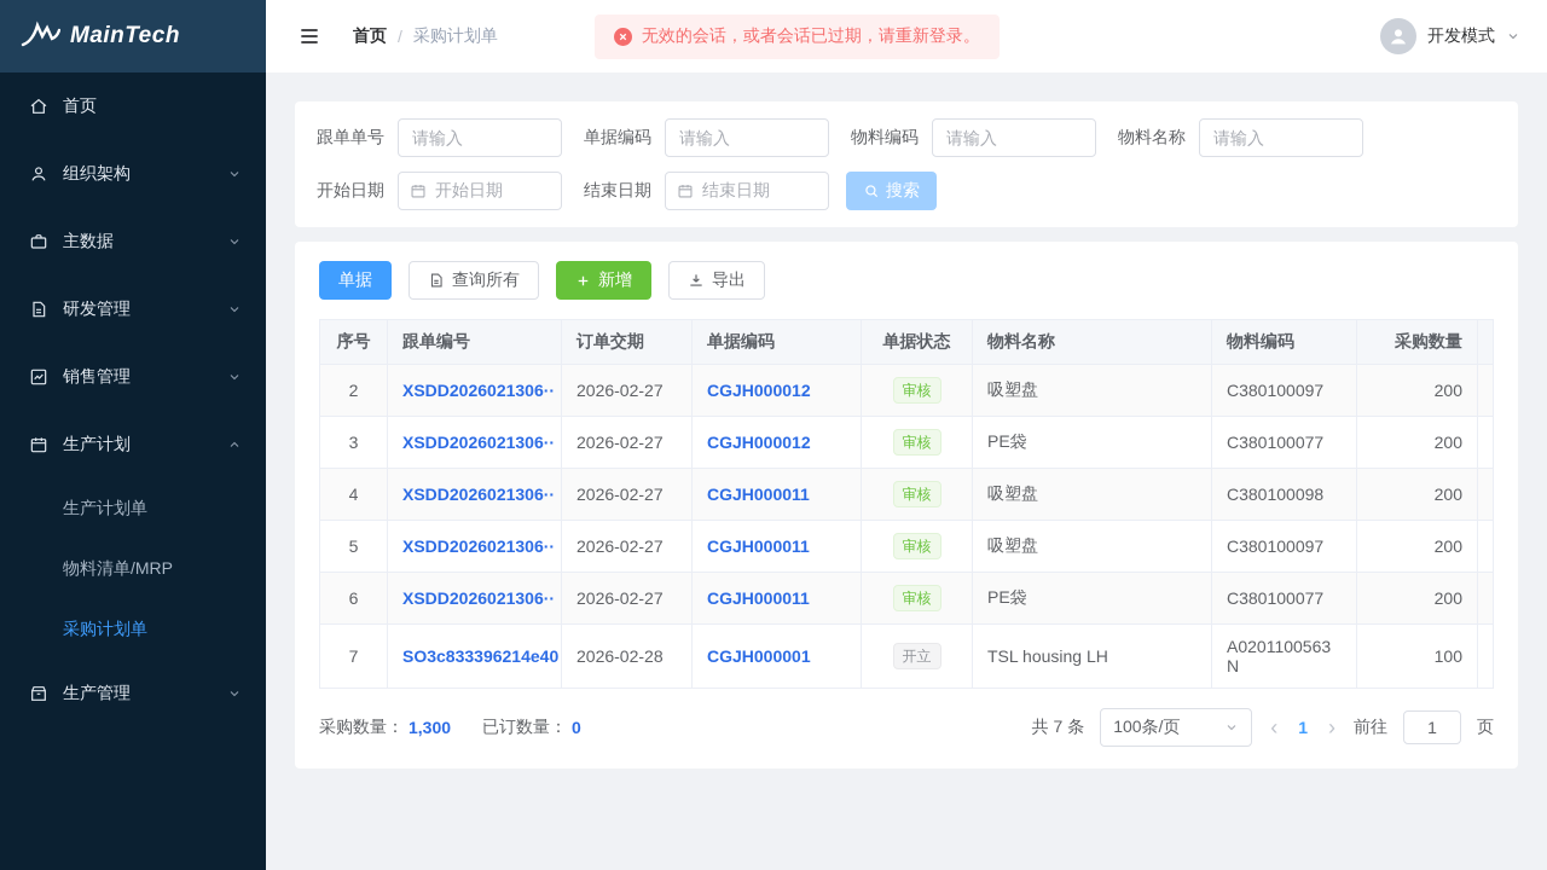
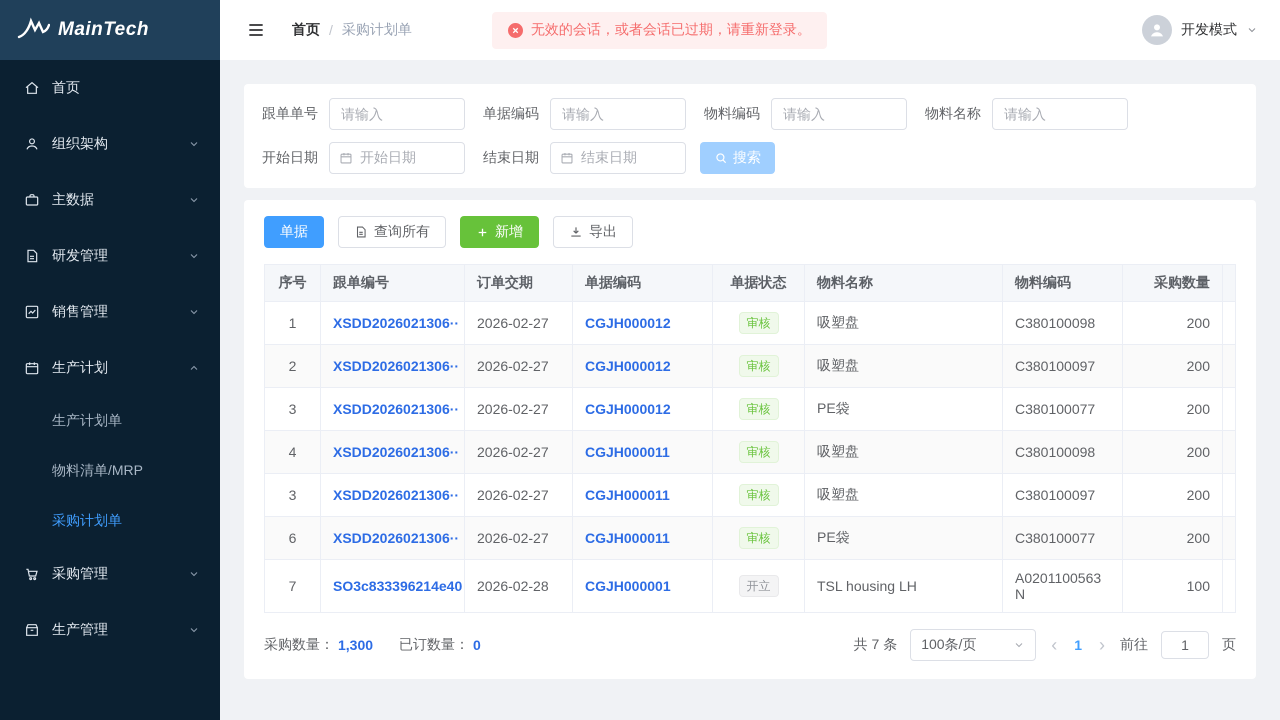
  MainTech
  首页
  组织架构
  主数据
  研发管理
  销售管理
  生产计划
  生产计划单
  物料清单/MRP
  采购计划单
+ 采购管理
  生产管理
  首页
  /
  采购计划单
  无效的会话，或者会话已过期，请重新登录。
  开发模式
  跟单单号
  请输入
  单据编码
  请输入
  物料编码
  请输入
  物料名称
  请输入
  开始日期
  开始日期
  结束日期
  结束日期
  搜索
  单据
  查询所有
  新增
  导出
  序号	跟单编号	订单交期	单据编码	单据状态	物料名称	物料编码	采购数量
+ 1	XSDD2026021306··	2026-02-27	CGJH000012	审核	吸塑盘	C380100098	200
  2	XSDD2026021306··	2026-02-27	CGJH000012	审核	吸塑盘	C380100097	200
  3	XSDD2026021306··	2026-02-27	CGJH000012	审核	PE袋	C380100077	200
  4	XSDD2026021306··	2026-02-27	CGJH000011	审核	吸塑盘	C380100098	200
- 5	XSDD2026021306··	2026-02-27	CGJH000011	审核	吸塑盘	C380100097	200
+ 3	XSDD2026021306··	2026-02-27	CGJH000011	审核	吸塑盘	C380100097	200
  6	XSDD2026021306··	2026-02-27	CGJH000011	审核	PE袋	C380100077	200
  7	SO3c833396214e40	2026-02-28	CGJH000001	开立	TSL housing LH	A0201100563N	100
  采购数量：
  1,300
  已订数量：
  0
  共 7 条
  100条/页
  ‹
  1
  ›
  前往
  1
  页
